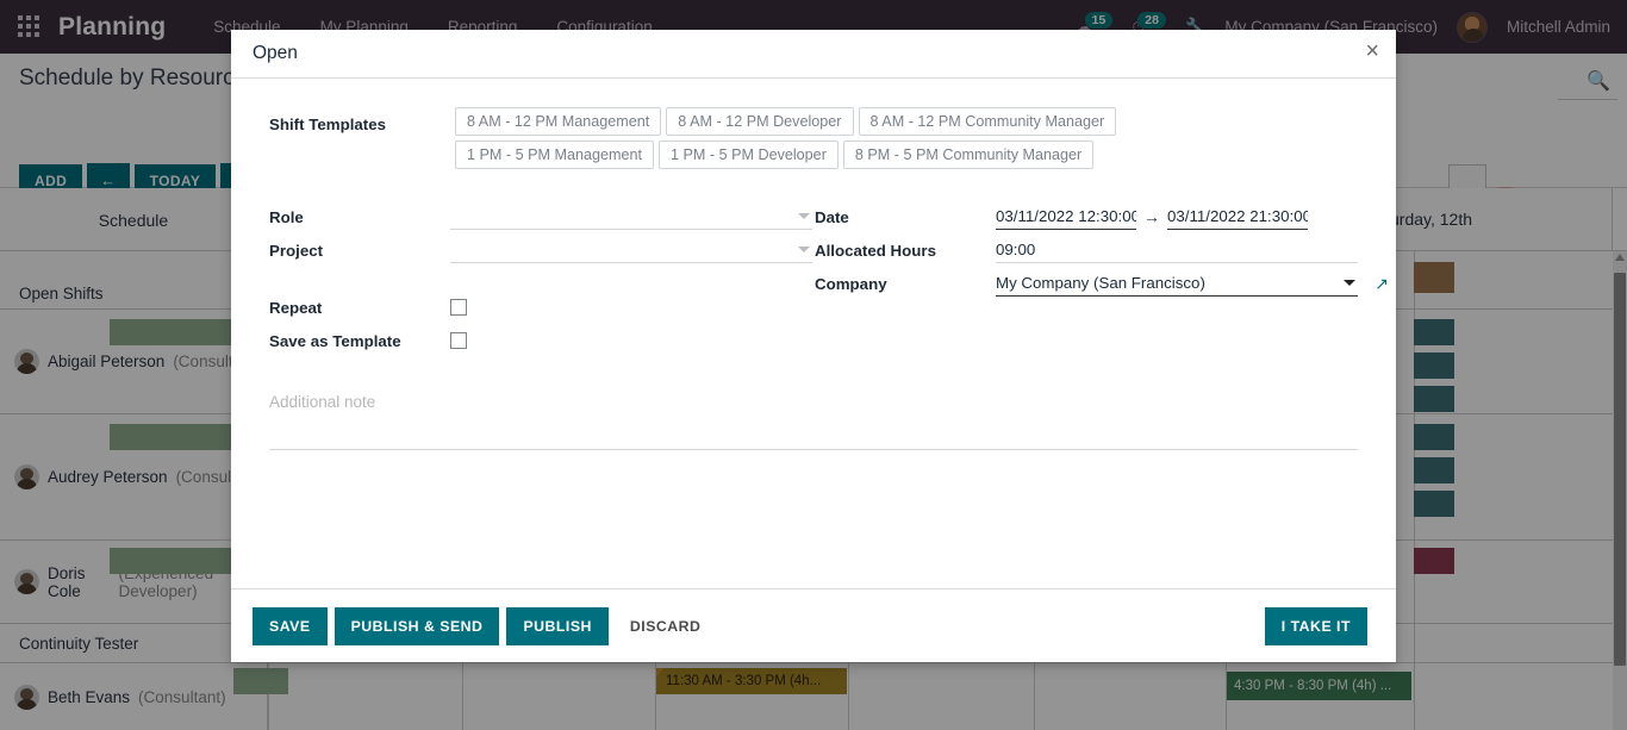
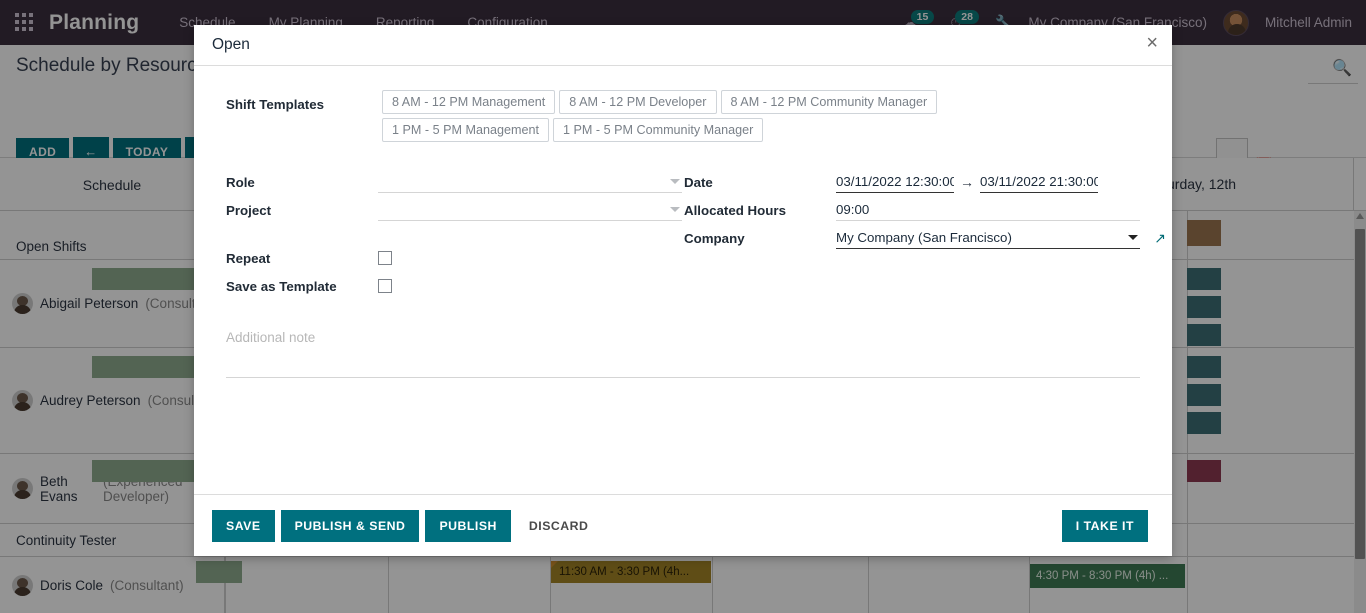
  Planning
  Schedule
  My Planning
  Reporting
  Configuration
  ☁
  15
  ⏱
  28
  🔧
  My Company (San Francisco)
  Mitchell Admin
  Schedule by Resourc
  🔍
  ADD
  ←
  TODAY
  Schedule
  Open Shifts
  Abigail Peterson
  Audrey Peterson
- Doris Cole
+ Beth Evans
  Continuity Tester
- Beth Evans
+ Doris Cole
  (Consultant)
  11:30 AM - 3:30 PM (4h...
  4:30 PM - 8:30 PM (4h) ...
  Open
  ×
  Shift Templates
  8 AM - 12 PM Management
  8 AM - 12 PM Developer
  8 AM - 12 PM Community Manager
  1 PM - 5 PM Management
- 1 PM - 5 PM Developer
- 8 PM - 5 PM Community Manager
+ 1 PM - 5 PM Community Manager
  Role
  Project
  Repeat
  Save as Template
  Date
  03/11/2022 12:30:00
  →
  03/11/2022 21:30:00
  Allocated Hours
  09:00
  Company
  My Company (San Francisco)
  ↗
  SAVE
  PUBLISH & SEND
  PUBLISH
  DISCARD
  I TAKE IT
